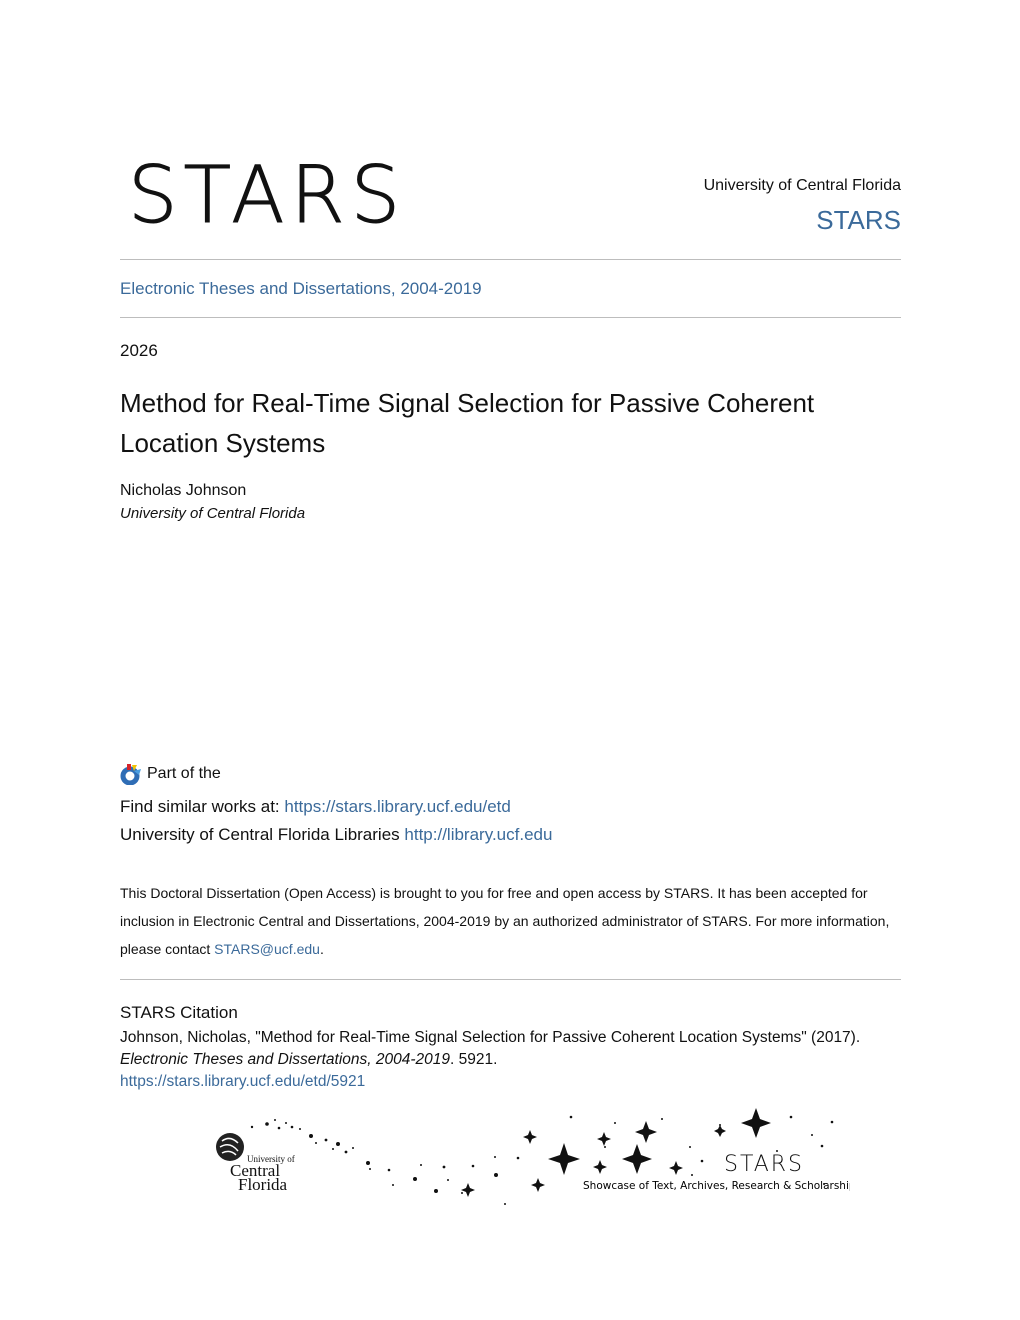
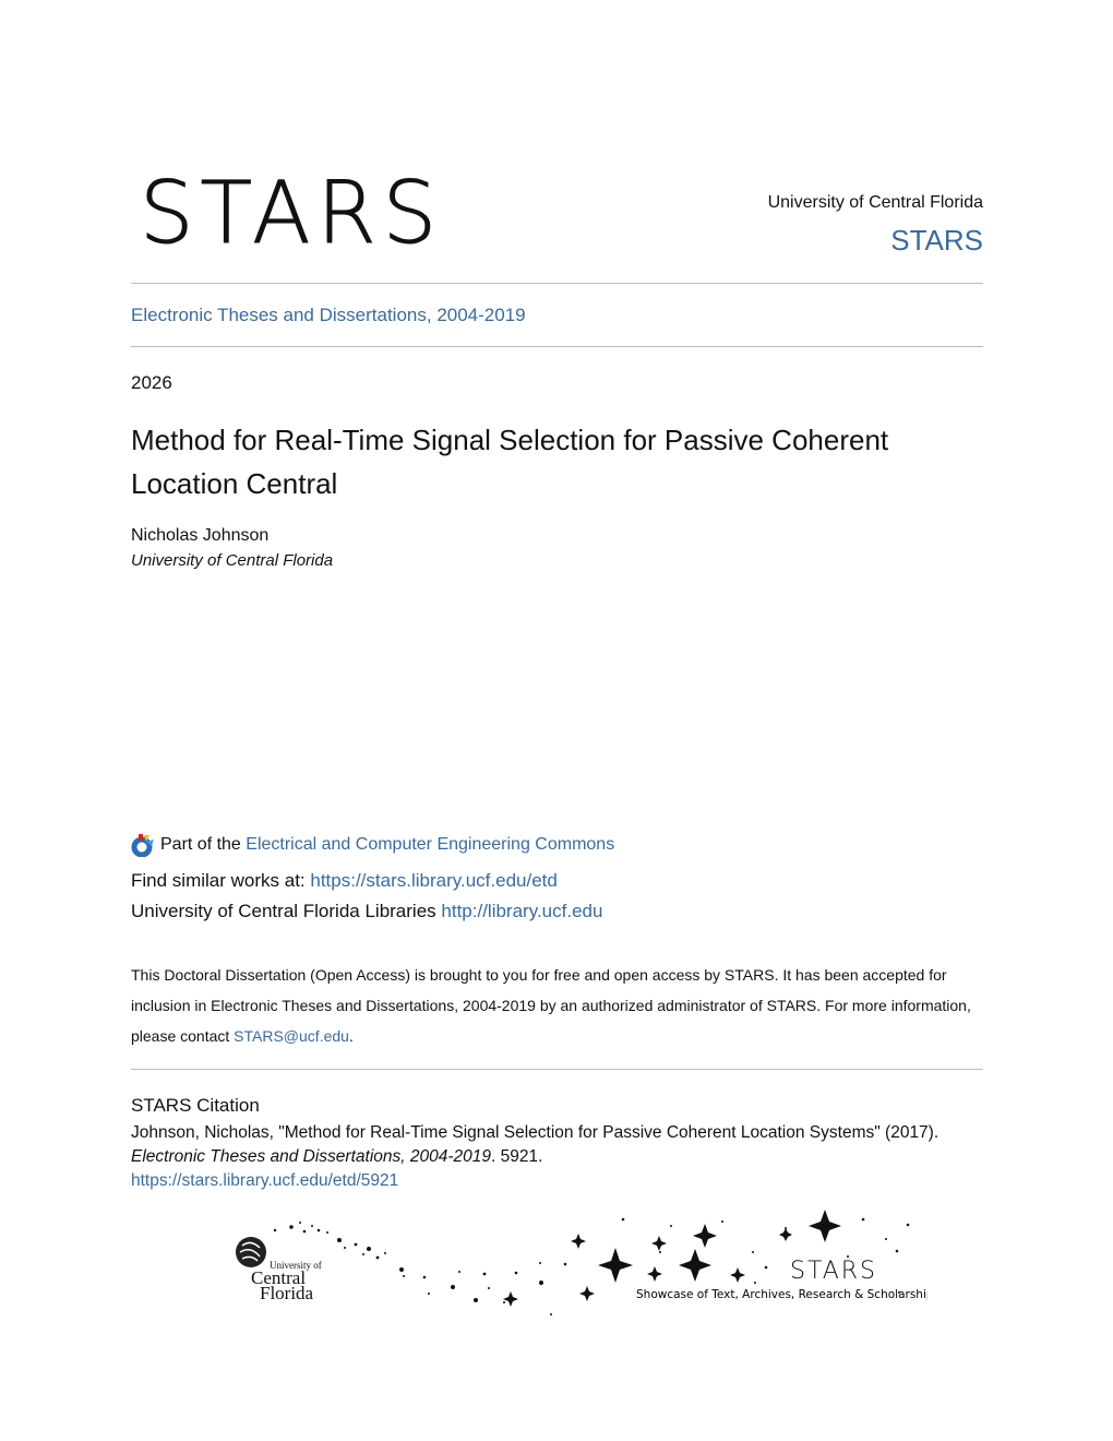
  STARS
  University of Central Florida
  STARS
  Electronic Theses and Dissertations, 2004-2019
  2026
- Method for Real-Time Signal Selection for Passive Coherent Location Systems
+ Method for Real-Time Signal Selection for Passive Coherent Location Central
  Nicholas Johnson
  University of Central Florida
  Part of the
+ Electrical and Computer Engineering Commons
  Find similar works at: https://stars.library.ucf.edu/etd
  University of Central Florida Libraries http://library.ucf.edu
- This Doctoral Dissertation (Open Access) is brought to you for free and open access by STARS. It has been accepted for inclusion in Electronic Central and Dissertations, 2004-2019 by an authorized administrator of STARS. For more information, please contact STARS@ucf.edu.
+ This Doctoral Dissertation (Open Access) is brought to you for free and open access by STARS. It has been accepted for inclusion in Electronic Theses and Dissertations, 2004-2019 by an authorized administrator of STARS. For more information, please contact STARS@ucf.edu.
  STARS Citation
  Johnson, Nicholas, "Method for Real-Time Signal Selection for Passive Coherent Location Systems" (2017). Electronic Theses and Dissertations, 2004-2019. 5921.
  https://stars.library.ucf.edu/etd/5921
  University of
  Central
  Florida
  STARS
  Showcase of Text, Archives, Research & Scholarshi
